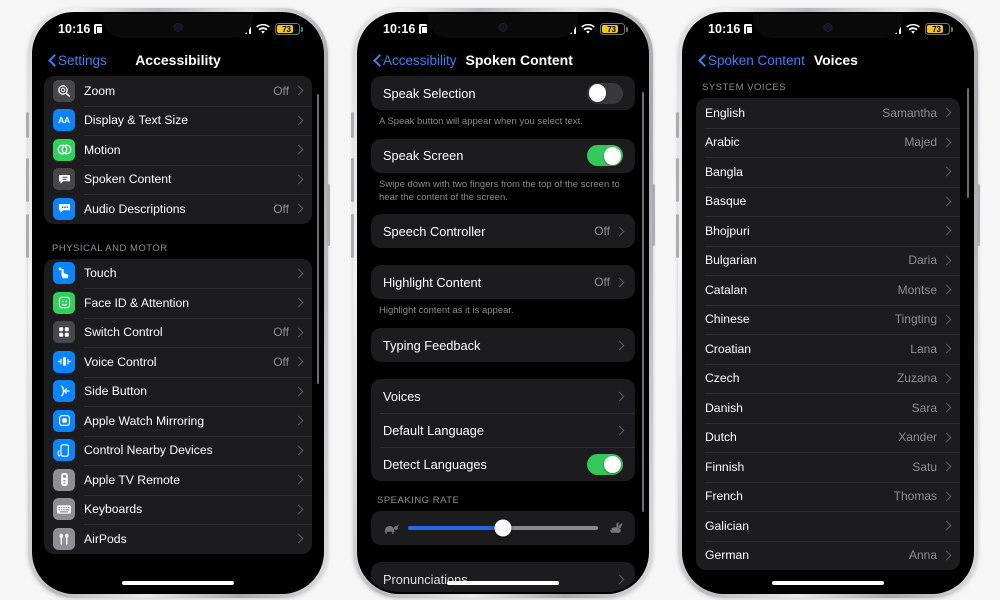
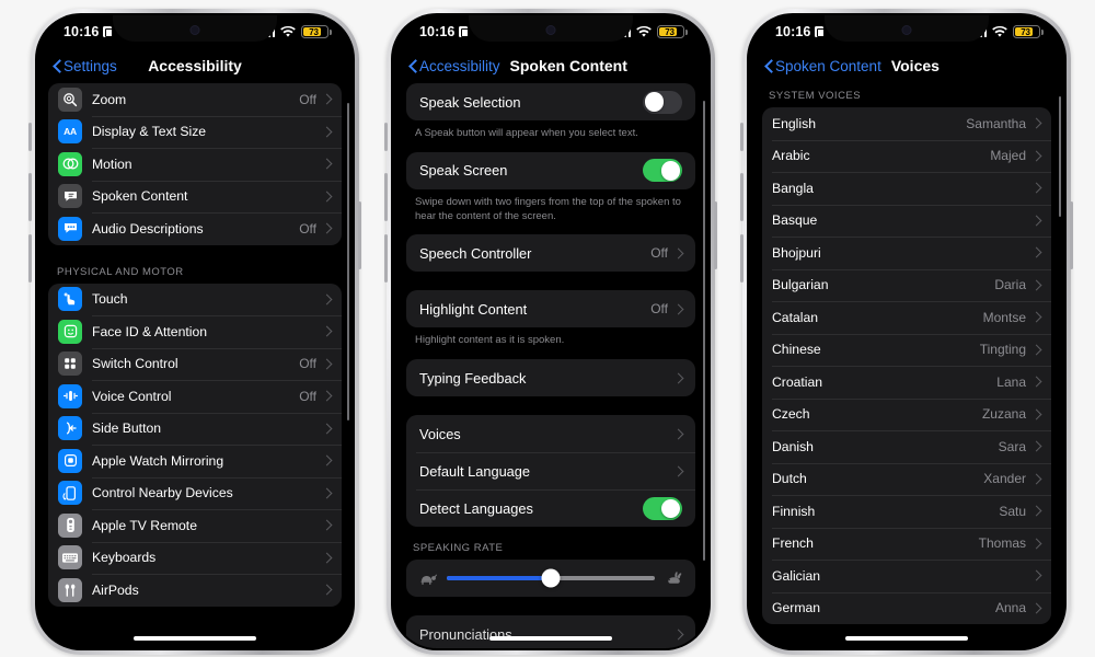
  10:16
  73
  Settings
  Accessibility
  Zoom
  Off
  AA
  Display & Text Size
  Motion
  Spoken Content
  Audio Descriptions
  Off
  PHYSICAL AND MOTOR
  Touch
  Face ID & Attention
  Switch Control
  Off
  Voice Control
  Off
  Side Button
  Apple Watch Mirroring
  Control Nearby Devices
  Apple TV Remote
  Keyboards
  AirPods
  10:16
  73
  Accessibility
  Spoken Content
  Speak Selection
  A Speak button will appear when you select text.
  Speak Screen
- Swipe down with two fingers from the top of the screen to hear the content of the screen.
+ Swipe down with two fingers from the top of the spoken to hear the content of the screen.
  Speech Controller
  Off
  Highlight Content
  Off
- Highlight content as it is appear.
+ Highlight content as it is spoken.
  Typing Feedback
  Voices
  Default Language
  Detect Languages
  SPEAKING RATE
  Pronunciations
  10:16
  73
  Spoken Content
  Voices
  SYSTEM VOICES
  English
  Samantha
  Arabic
  Majed
  Bangla
  Basque
  Bhojpuri
  Bulgarian
  Daria
  Catalan
  Montse
  Chinese
  Tingting
  Croatian
  Lana
  Czech
  Zuzana
  Danish
  Sara
  Dutch
  Xander
  Finnish
  Satu
  French
  Thomas
  Galician
  German
  Anna
